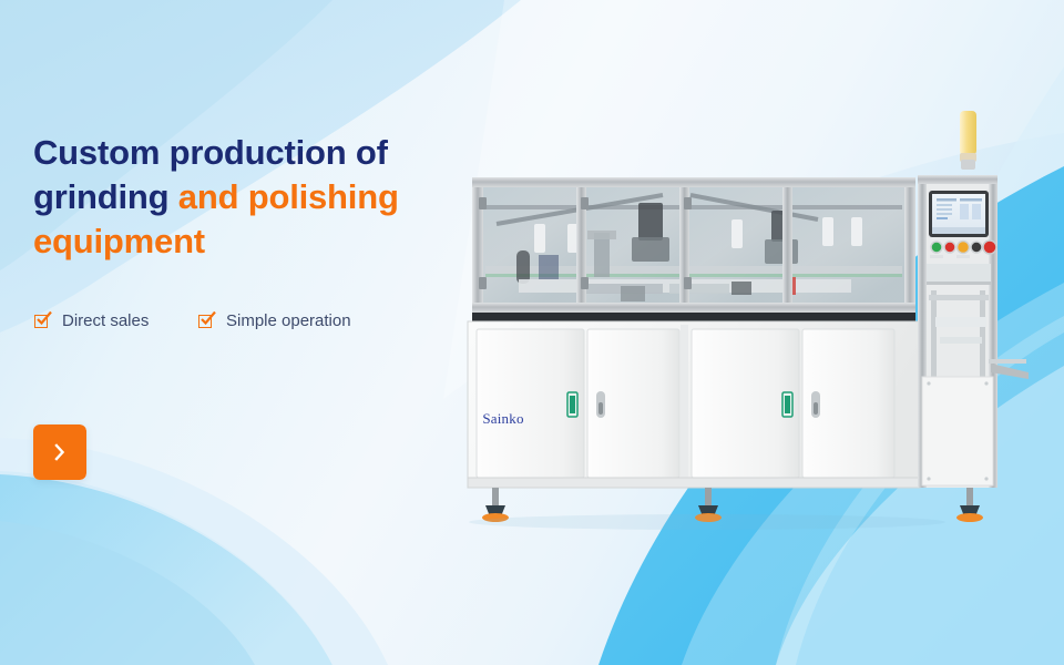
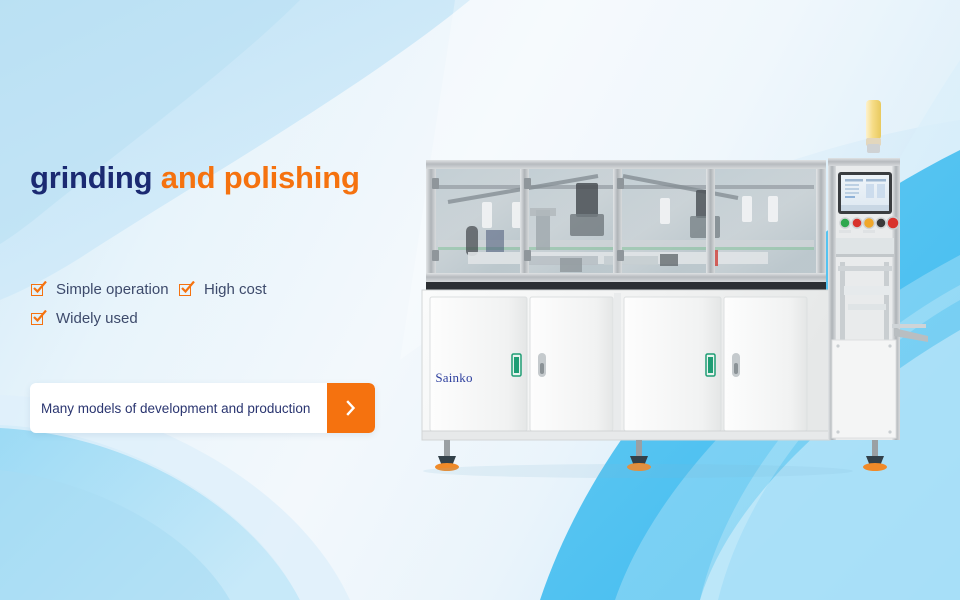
  Sainko
- Custom production of
  grinding and polishing
- equipment
- Direct sales
  Simple operation
+ High cost
+ Widely used
+ Many models of development and production
